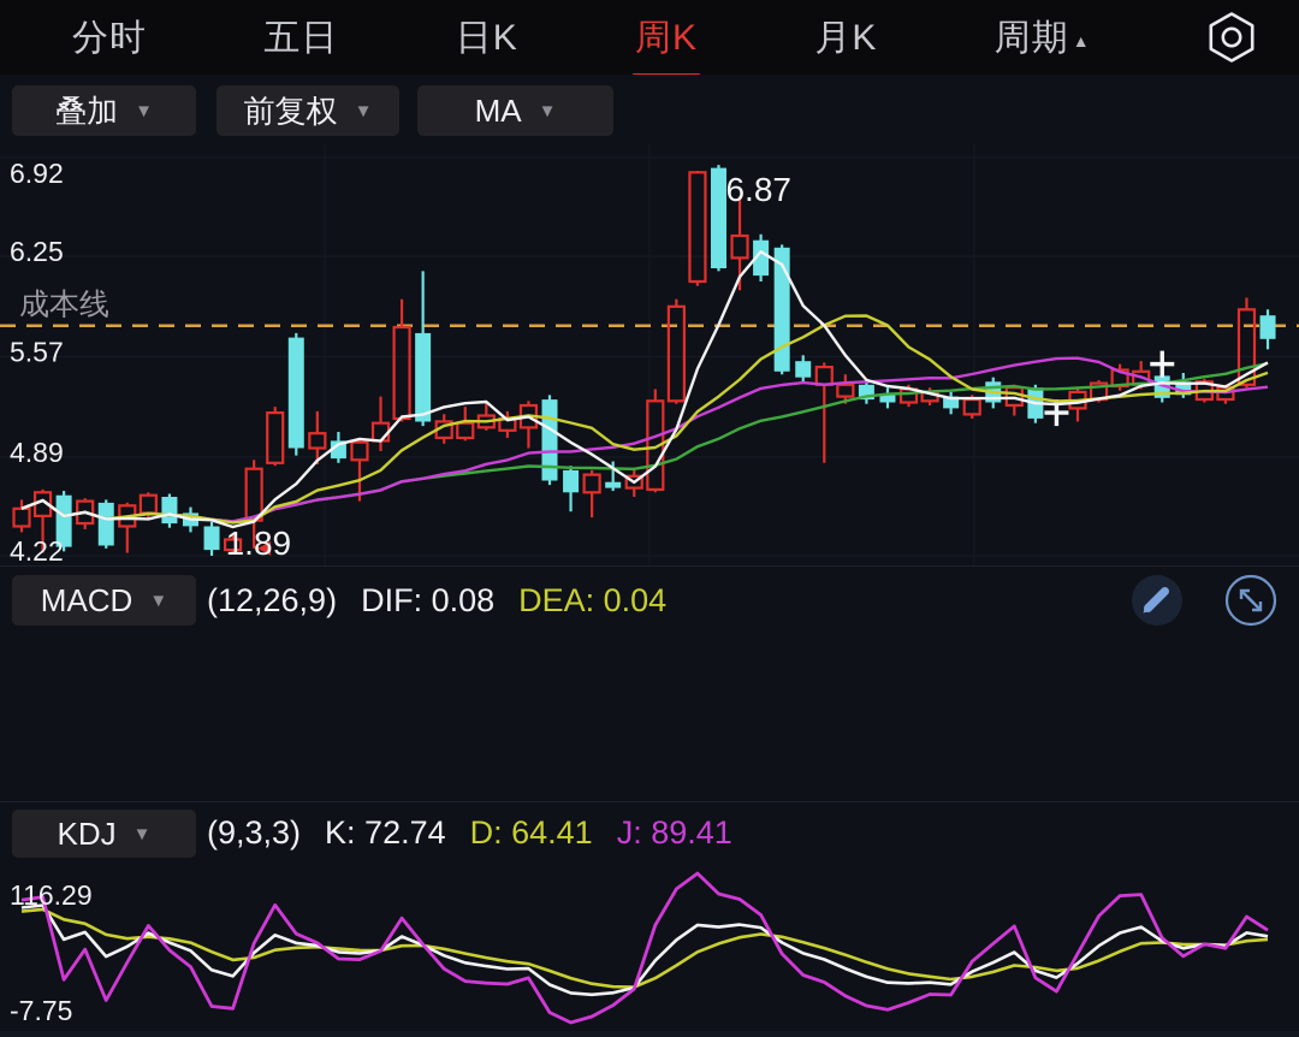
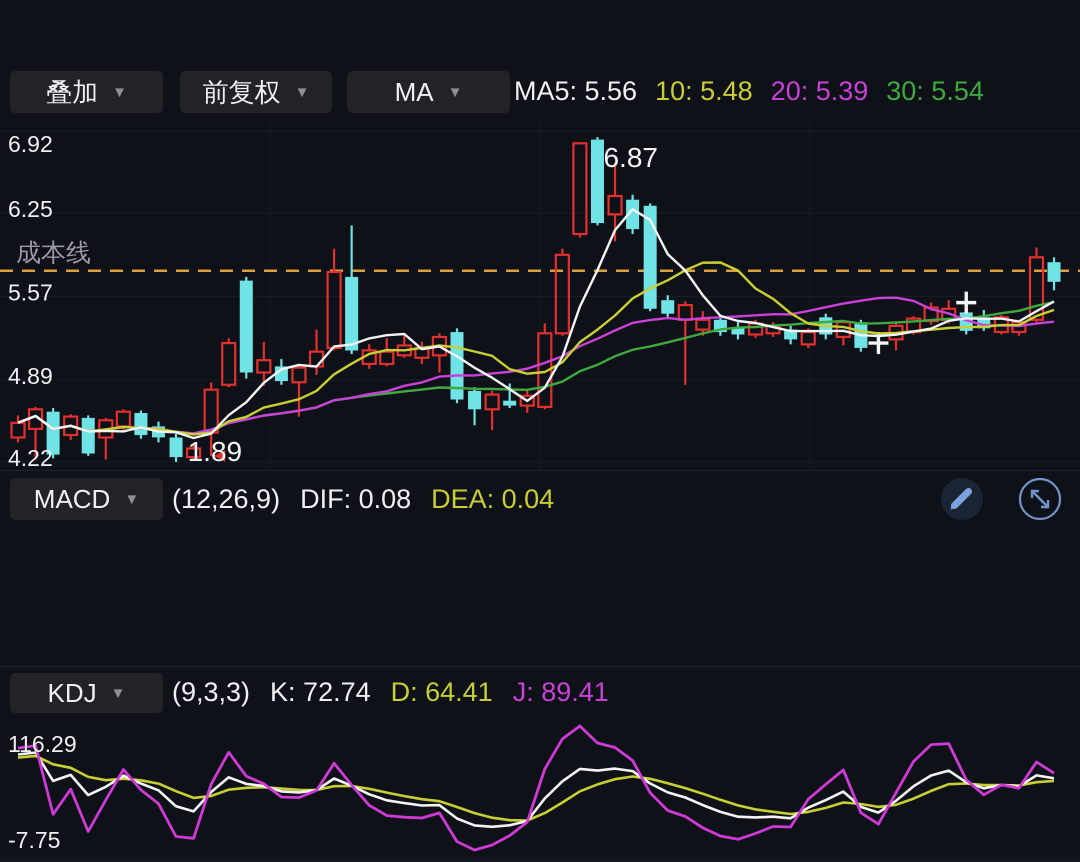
- 分时
- 五日
- 日K
- 周K
- 月K
- 周期 ▲
  叠加
  ▼
  前复权
  ▼
  MA
  ▼
+ MA5: 5.56
+ 10: 5.48
+ 20: 5.39
+ 30: 5.54
  6.87
  1.89
  成本线
  6.92
  6.25
  5.57
  4.89
  4.22
  MACD
  ▼
  (12,26,9)
  DIF: 0.08
  DEA: 0.04
  KDJ
  ▼
  (9,3,3)
  K: 72.74
  D: 64.41
  J: 89.41
  116.29
  -7.75
